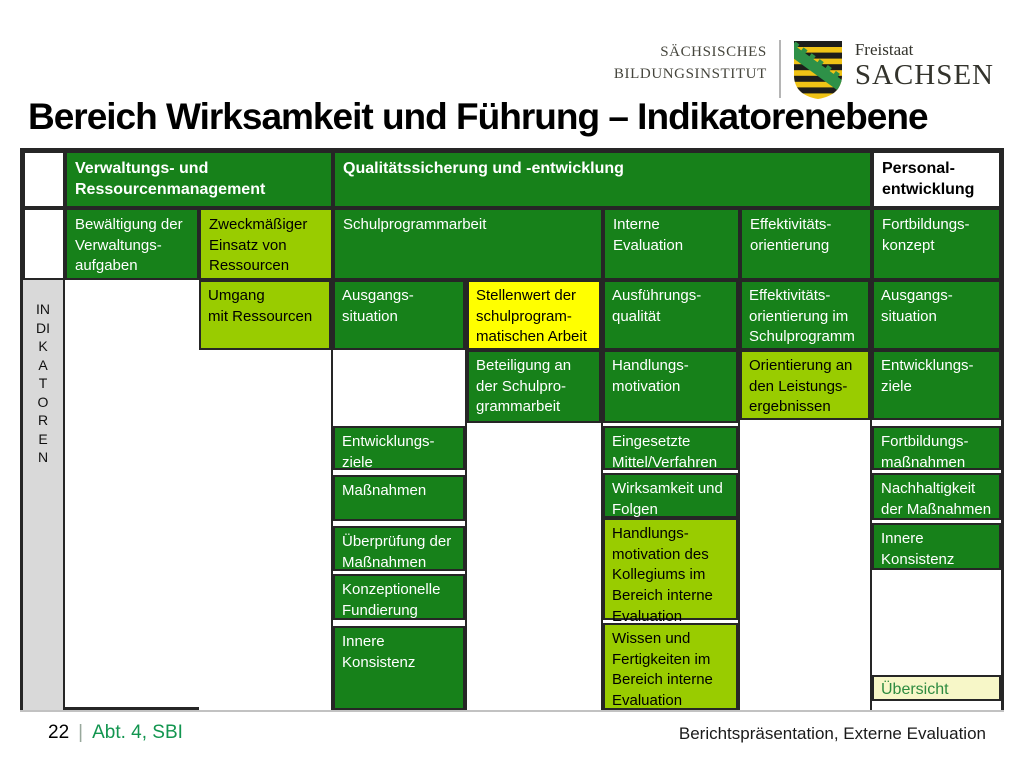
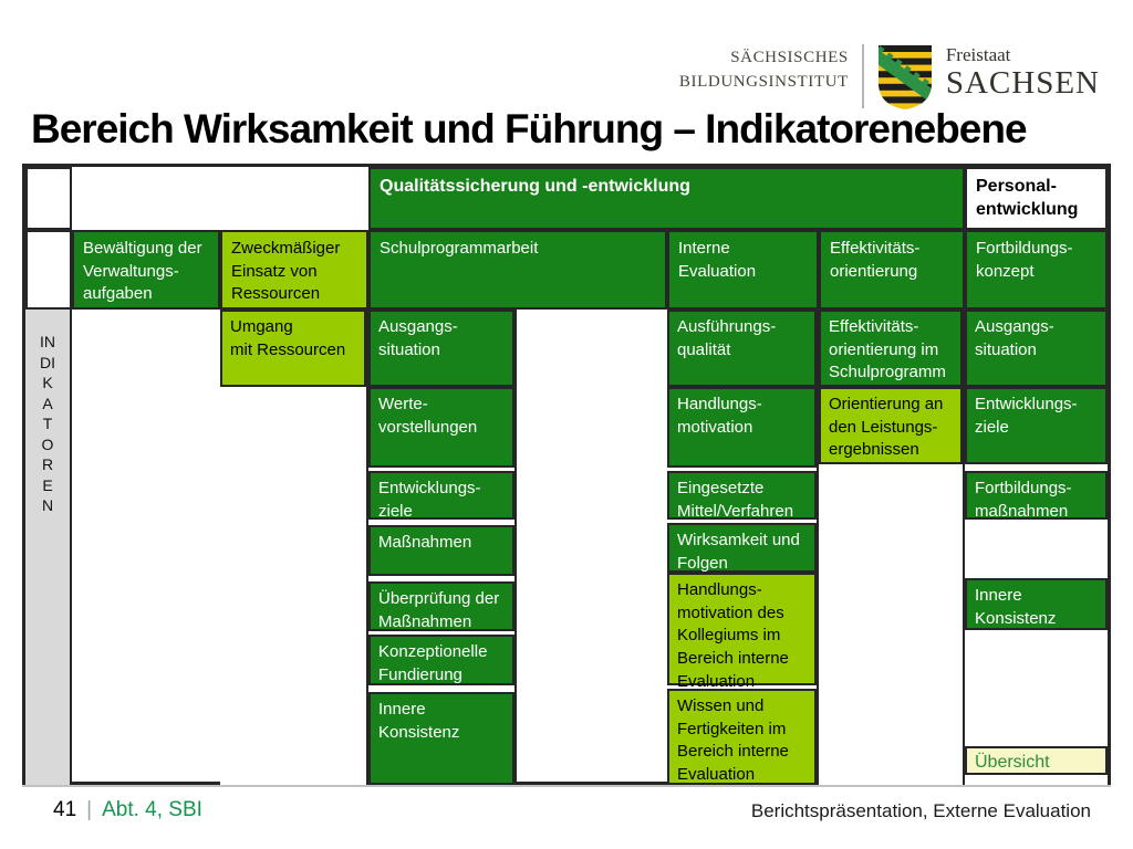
  SÄCHSISCHES
  BILDUNGSINSTITUT
  Freistaat
  SACHSEN
  Bereich Wirksamkeit und Führung – Indikatorenebene
- Verwaltungs- und
- Ressourcenmanagement
  Qualitätssicherung und -entwicklung
  Personal-
  entwicklung
  Bewältigung der
  Verwaltungs-
  aufgaben
  Zweckmäßiger
  Einsatz von
  Ressourcen
  Schulprogrammarbeit
  Interne
  Evaluation
  Effektivitäts-
  orientierung
  Fortbildungs-
  konzept
  INDIKATOREN
  Umgang
  mit Ressourcen
  Ausgangs-
  situation
+ Werte-
+ vorstellungen
  Entwicklungs-
  ziele
  Maßnahmen
  Überprüfung der
  Maßnahmen
  Konzeptionelle
  Fundierung
  Innere
  Konsistenz
- Stellenwert der
- schulprogram-
- matischen Arbeit
- Beteiligung an
- der Schulpro-
- grammarbeit
  Ausführungs-
  qualität
  Handlungs-
  motivation
  Eingesetzte
  Mittel/Verfahren
  Wirksamkeit und
  Folgen
  Handlungs-
  motivation des
  Kollegiums im
  Bereich interne
  Evaluation
  Wissen und
  Fertigkeiten im
  Bereich interne
  Evaluation
  Effektivitäts-
  orientierung im
  Schulprogramm
  Orientierung an
  den Leistungs-
  ergebnissen
  Ausgangs-
  situation
  Entwicklungs-
  ziele
  Fortbildungs-
  maßnahmen
- Nachhaltigkeit
- der Maßnahmen
  Innere
  Konsistenz
  Übersicht
- 22 | Abt. 4, SBI
+ 41 | Abt. 4, SBI
  Berichtspräsentation, Externe Evaluation
